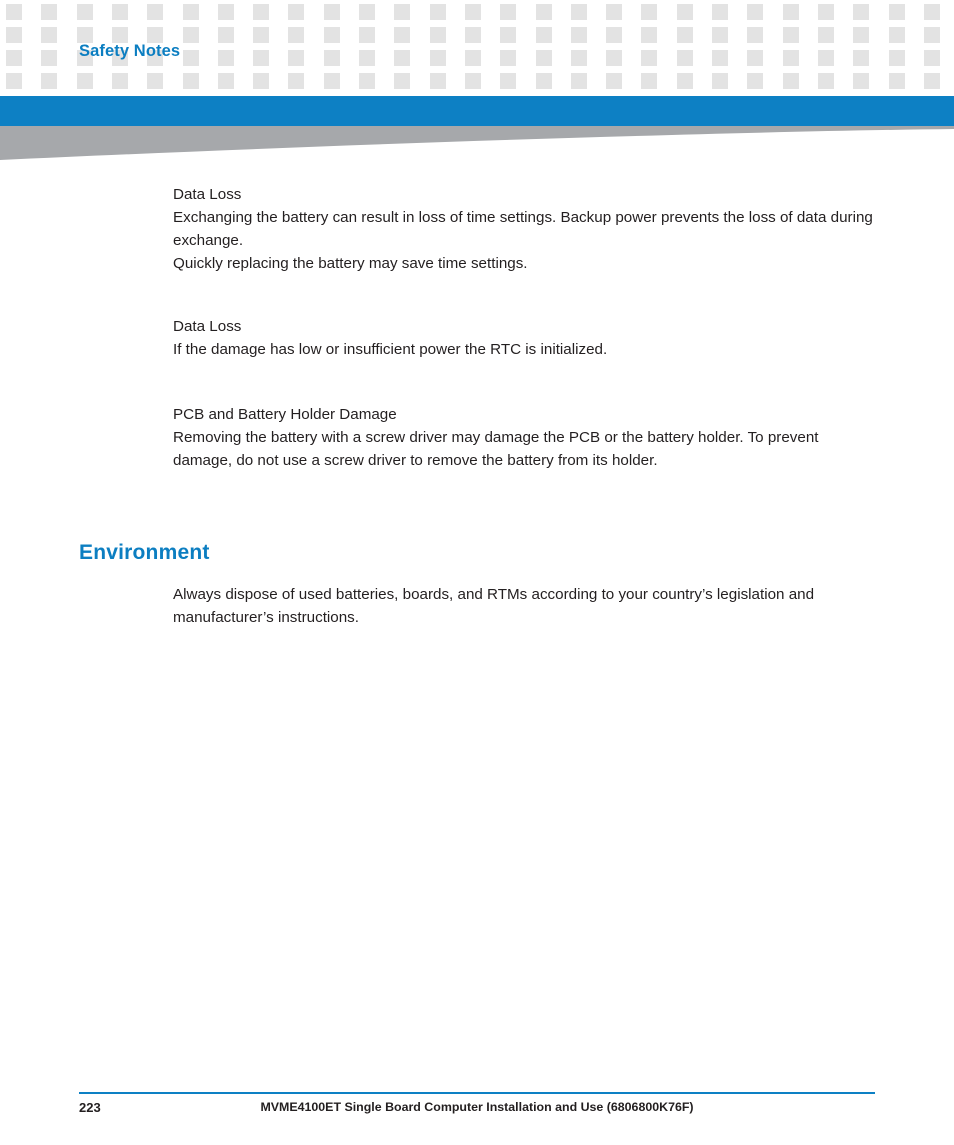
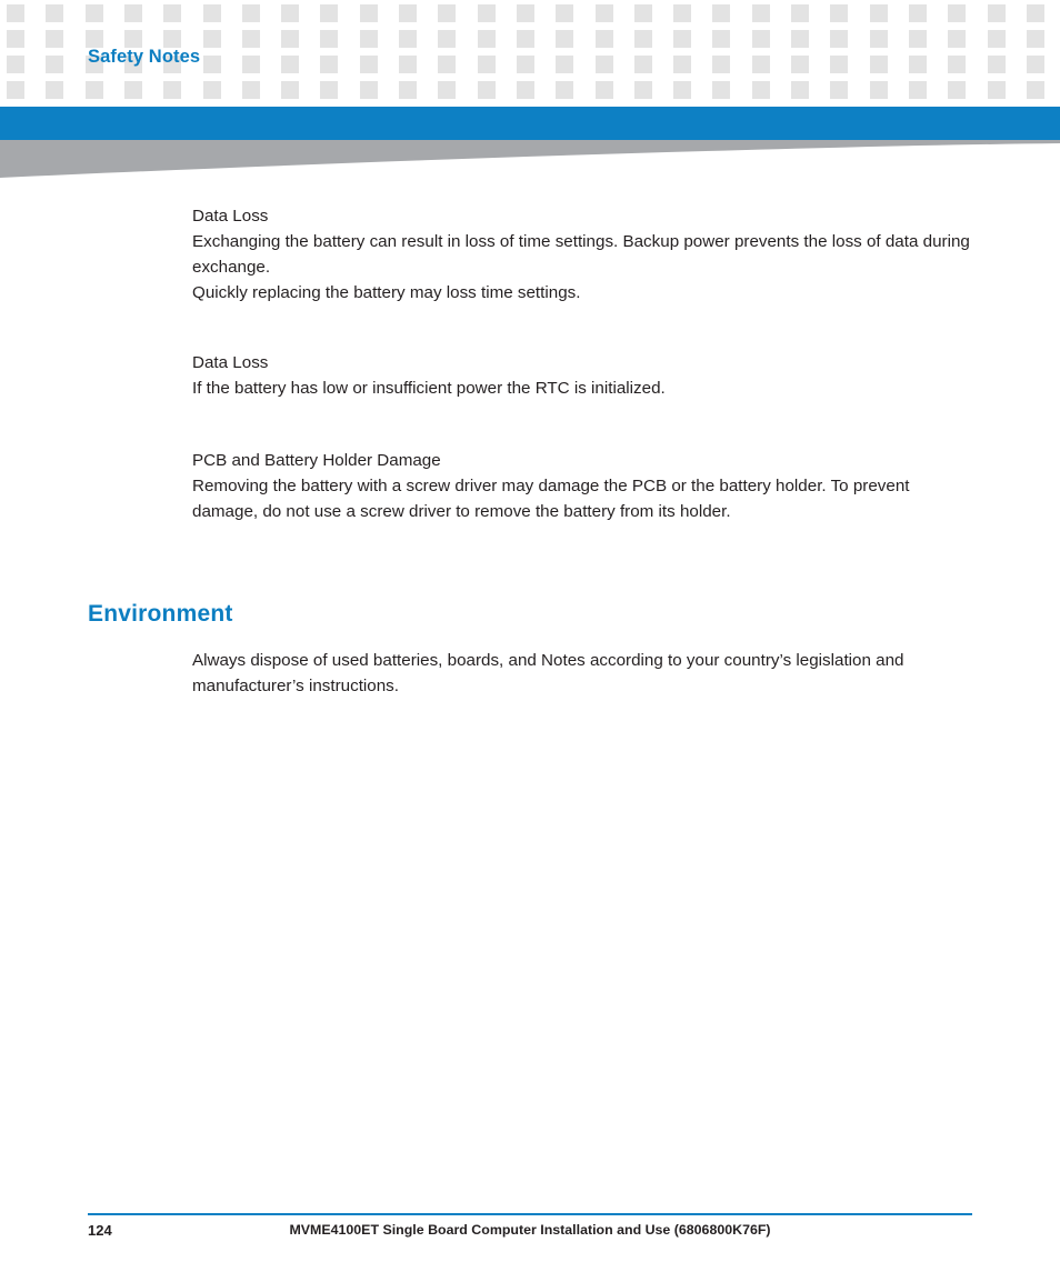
  Safety Notes
  Data Loss
  Exchanging the battery can result in loss of time settings. Backup power prevents the loss of data during exchange.
- Quickly replacing the battery may save time settings.
+ Quickly replacing the battery may loss time settings.
  Data Loss
- If the damage has low or insufficient power the RTC is initialized.
+ If the battery has low or insufficient power the RTC is initialized.
  PCB and Battery Holder Damage
  Removing the battery with a screw driver may damage the PCB or the battery holder. To prevent damage, do not use a screw driver to remove the battery from its holder.
  Environment
- Always dispose of used batteries, boards, and RTMs according to your country’s legislation and manufacturer’s instructions.
+ Always dispose of used batteries, boards, and Notes according to your country’s legislation and manufacturer’s instructions.
- 223
+ 124
  MVME4100ET Single Board Computer Installation and Use (6806800K76F)
